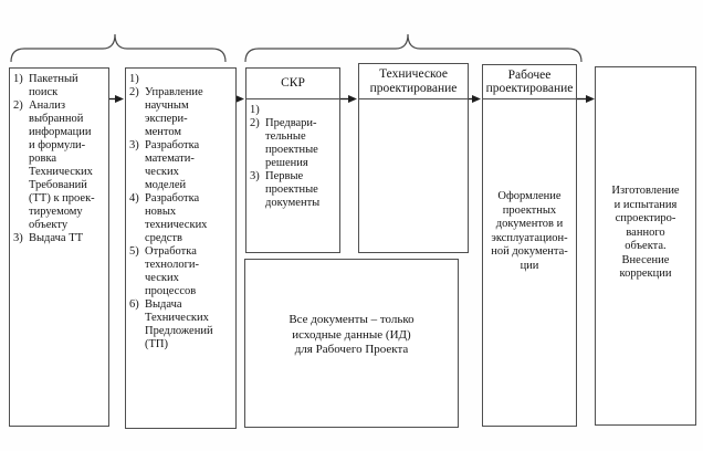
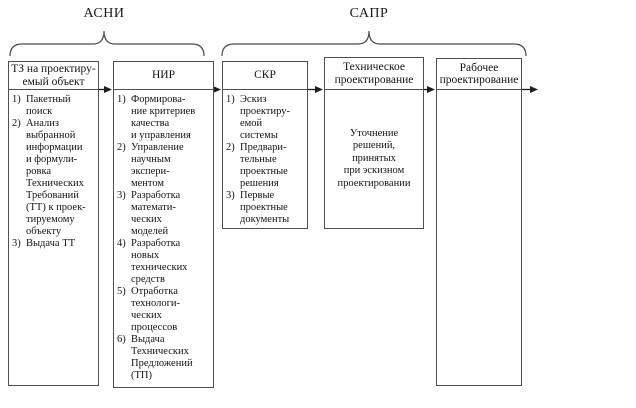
+ АСНИ
+ САПР
+ ТЗ на проектиру-
+ емый объект
  1)
  Пакетный
  поиск
  2)
  Анализ
  выбранной
  информации
  и формули-
  ровка
  Технических
  Требований
  (ТТ) к проек-
  тируемому
  объекту
  3)
  Выдача ТТ
+ НИР
  1)
+ Формирова-
+ ние критериев
+ качества
+ и управления
  2)
  Управление
  научным
  экспери-
  ментом
  3)
  Разработка
  математи-
  ческих
  моделей
  4)
  Разработка
  новых
  технических
  средств
  5)
  Отработка
  технологи-
  ческих
  процессов
  6)
  Выдача
  Технических
  Предложений
  (ТП)
  СКР
  1)
+ Эскиз
+ проектиру-
+ емой
+ системы
  2)
  Предвари-
  тельные
  проектные
  решения
  3)
  Первые
  проектные
  документы
  Техническое
  проектирование
+ Уточнение
+ решений,
+ принятых
+ при эскизном
+ проектировании
  Рабочее
  проектирование
- Оформление
- проектных
- документов и
- эксплуатацион-
- ной документа-
- ции
- Изготовление
- и испытания
- спроектиро-
- ванного
- объекта.
- Внесение
- коррекции
- Все документы – только
- исходные данные (ИД)
- для Рабочего Проекта
